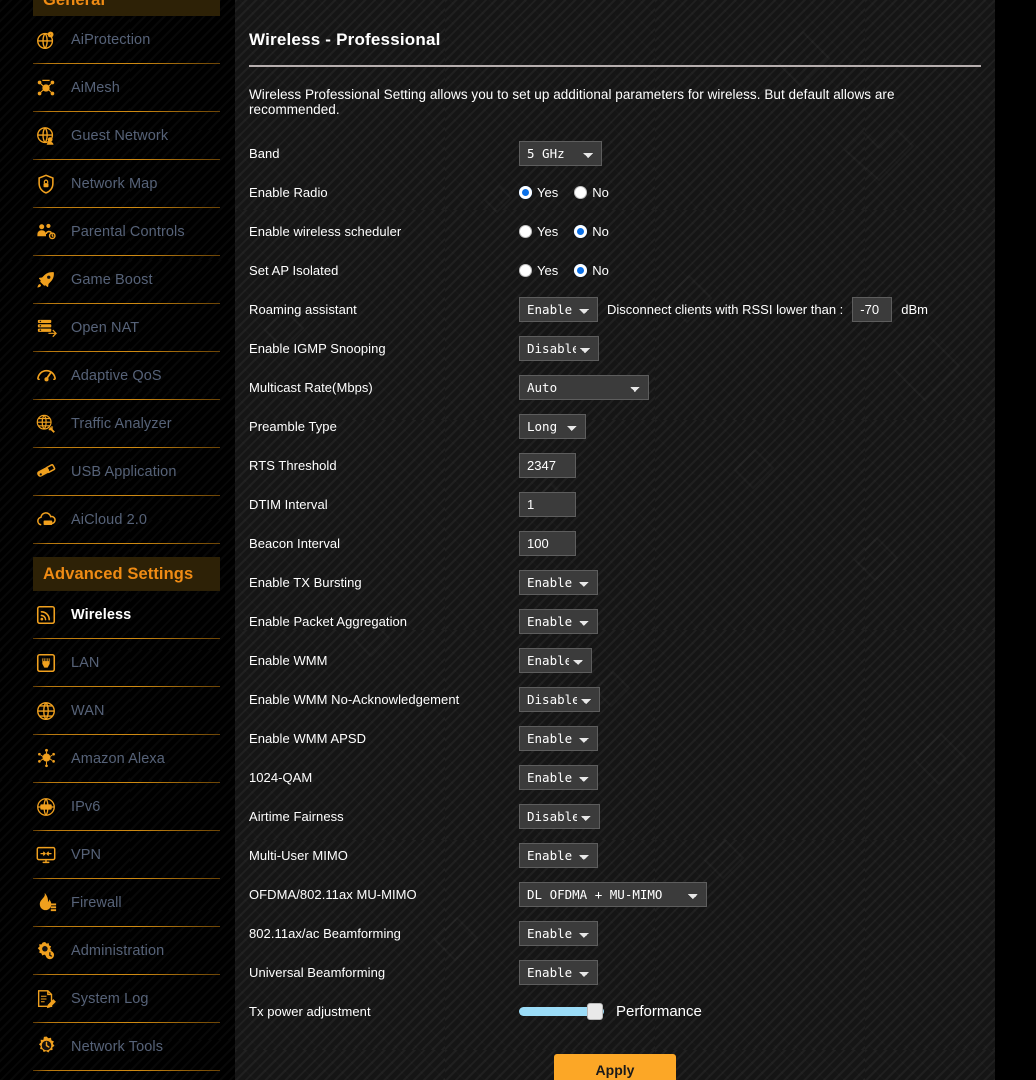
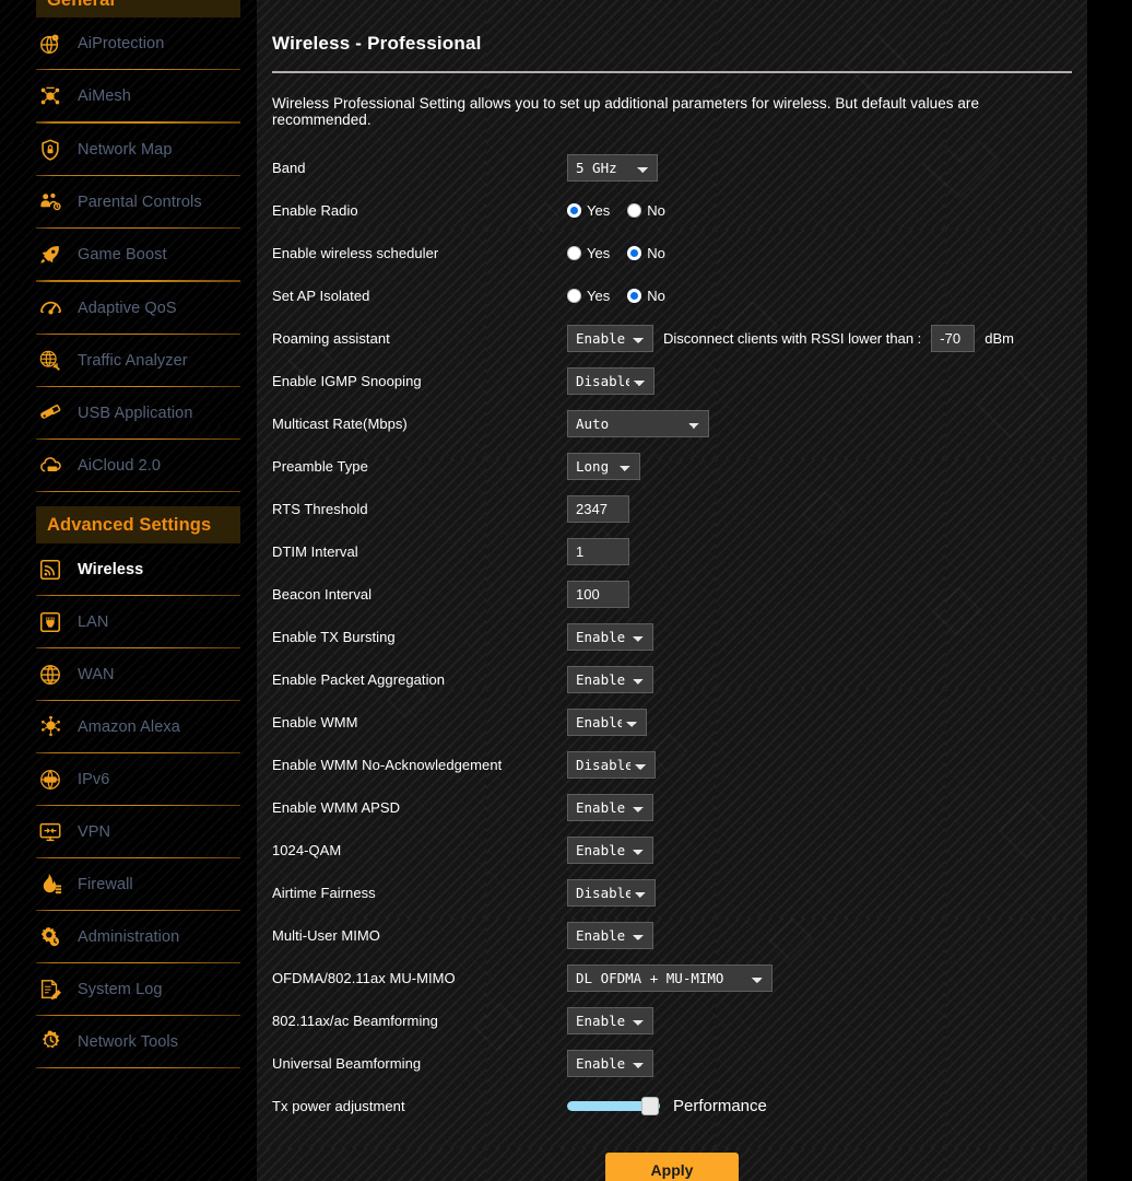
  AiProtection
  AiMesh
- Guest Network
  Network Map
  Parental Controls
  Game Boost
- Open NAT
  Adaptive QoS
  Traffic Analyzer
  USB Application
  AiCloud 2.0
  Advanced Settings
  Wireless
  LAN
  WAN
  Amazon Alexa
  IPv6
  VPN
  Firewall
  Administration
  System Log
  Network Tools
  Wireless - Professional
- Wireless Professional Setting allows you to set up additional parameters for wireless. But default allows are recommended.
+ Wireless Professional Setting allows you to set up additional parameters for wireless. But default values are recommended.
  Band
  5 GHz
  Enable Radio
  Yes
  No
  Enable wireless scheduler
  Yes
  No
  Set AP Isolated
  Yes
  No
  Roaming assistant
  Enable
  Disconnect clients with RSSI lower than :
  -70
  dBm
  Enable IGMP Snooping
  Disable
  Multicast Rate(Mbps)
  Auto
  Preamble Type
  Long
  RTS Threshold
  2347
  DTIM Interval
  1
  Beacon Interval
  100
  Enable TX Bursting
  Enable
  Enable Packet Aggregation
  Enable
  Enable WMM
  Enable
  Enable WMM No-Acknowledgement
  Disable
  Enable WMM APSD
  Enable
  1024-QAM
  Enable
  Airtime Fairness
  Disable
  Multi-User MIMO
  Enable
  OFDMA/802.11ax MU-MIMO
  DL OFDMA + MU-MIMO
  802.11ax/ac Beamforming
  Enable
  Universal Beamforming
  Enable
  Tx power adjustment
  Performance
  Apply
